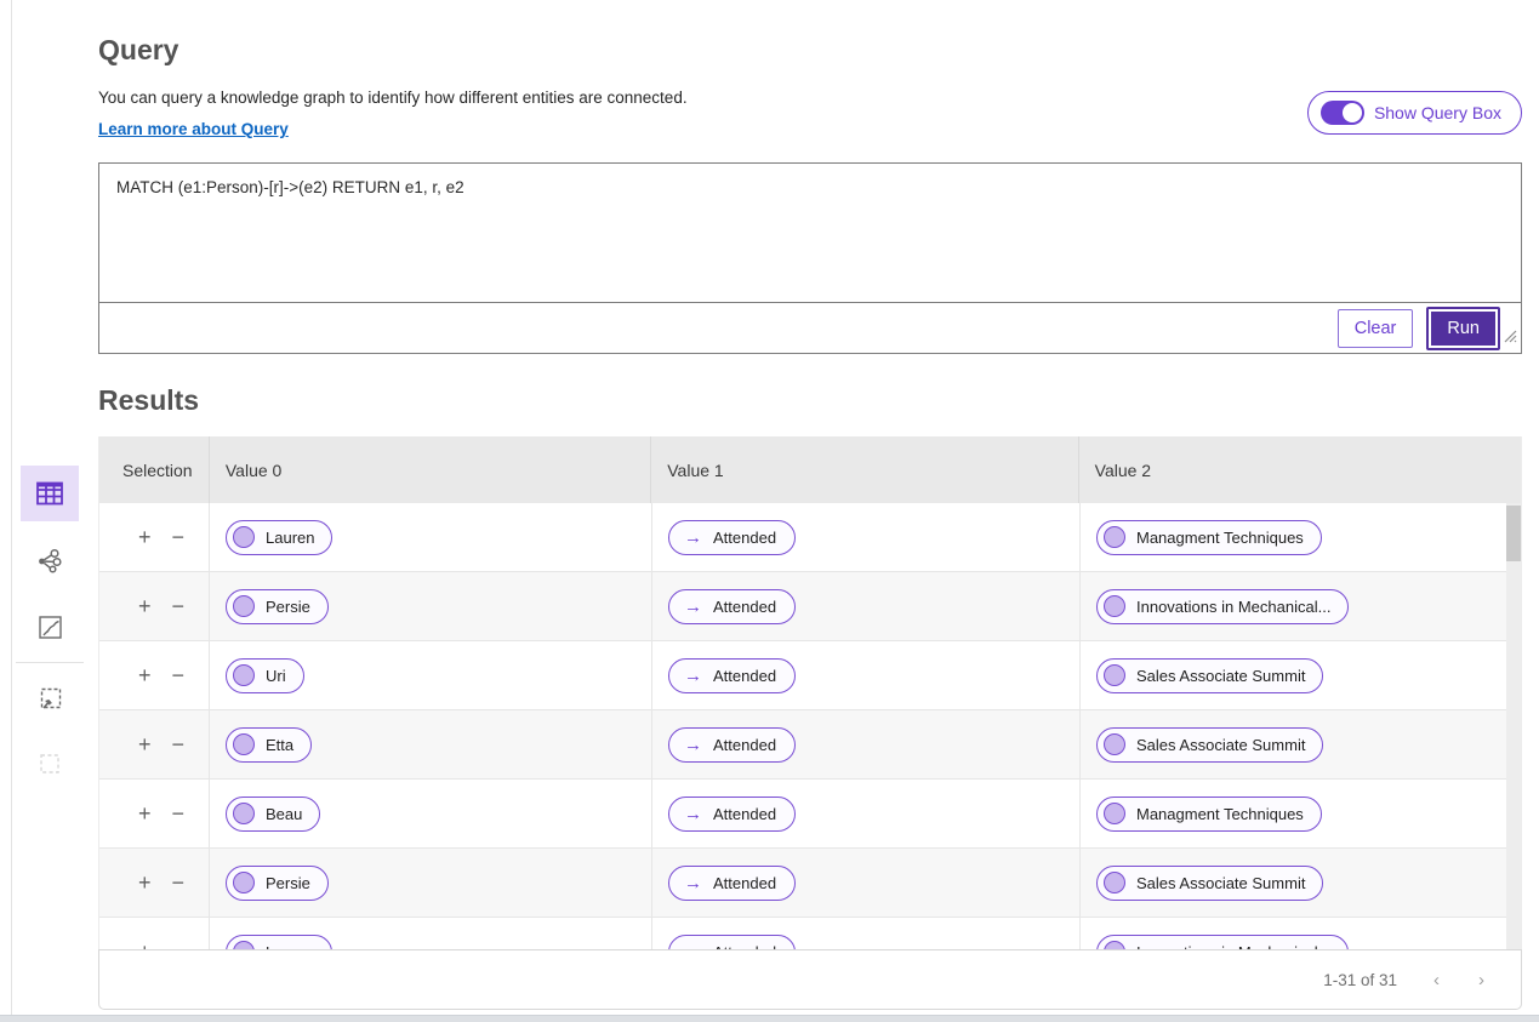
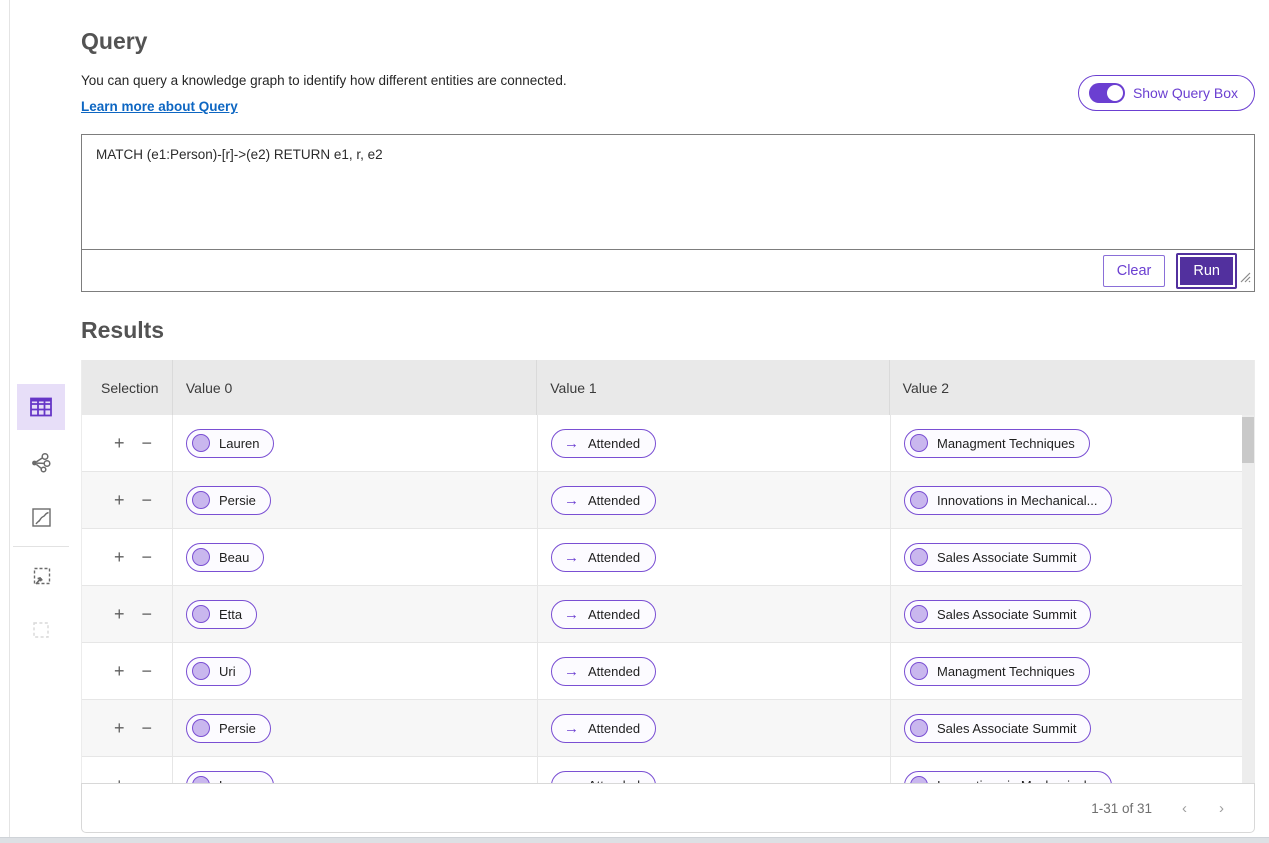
  Query
  You can query a knowledge graph to identify how different entities are connected.
  Learn more about Query
  Show Query Box
  MATCH (e1:Person)-[r]->(e2) RETURN e1, r, e2
  Clear
  Run
  Results
  Selection
  Value 0
  Value 1
  Value 2
  +
  −
  Lauren
  →
  Attended
  Managment Techniques
  +
  −
  Persie
  →
  Attended
  Innovations in Mechanical...
  +
  −
- Uri
+ Beau
  →
  Attended
  Sales Associate Summit
  +
  −
  Etta
  →
  Attended
  Sales Associate Summit
  +
  −
- Beau
+ Uri
  →
  Attended
  Managment Techniques
  +
  −
  Persie
  →
  Attended
  Sales Associate Summit
  1-31 of 31
  ‹
  ›
